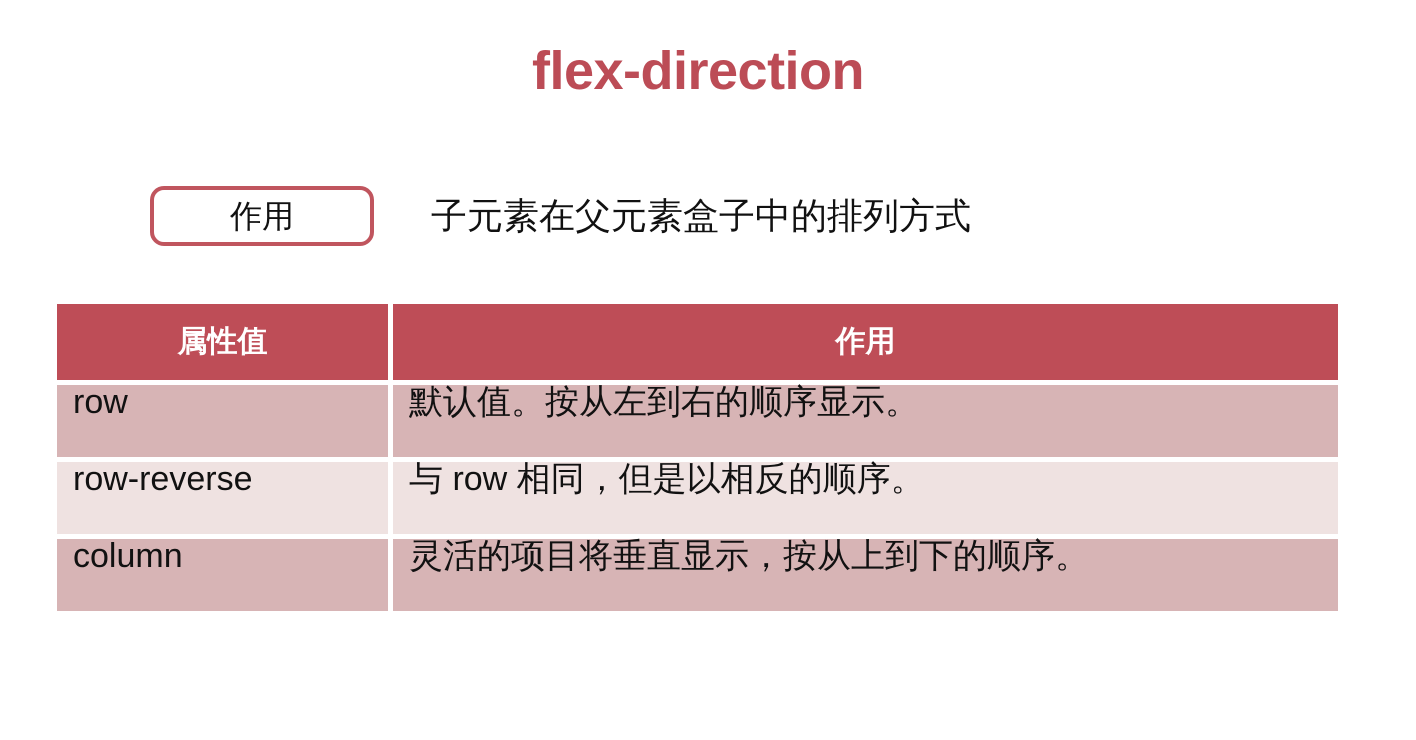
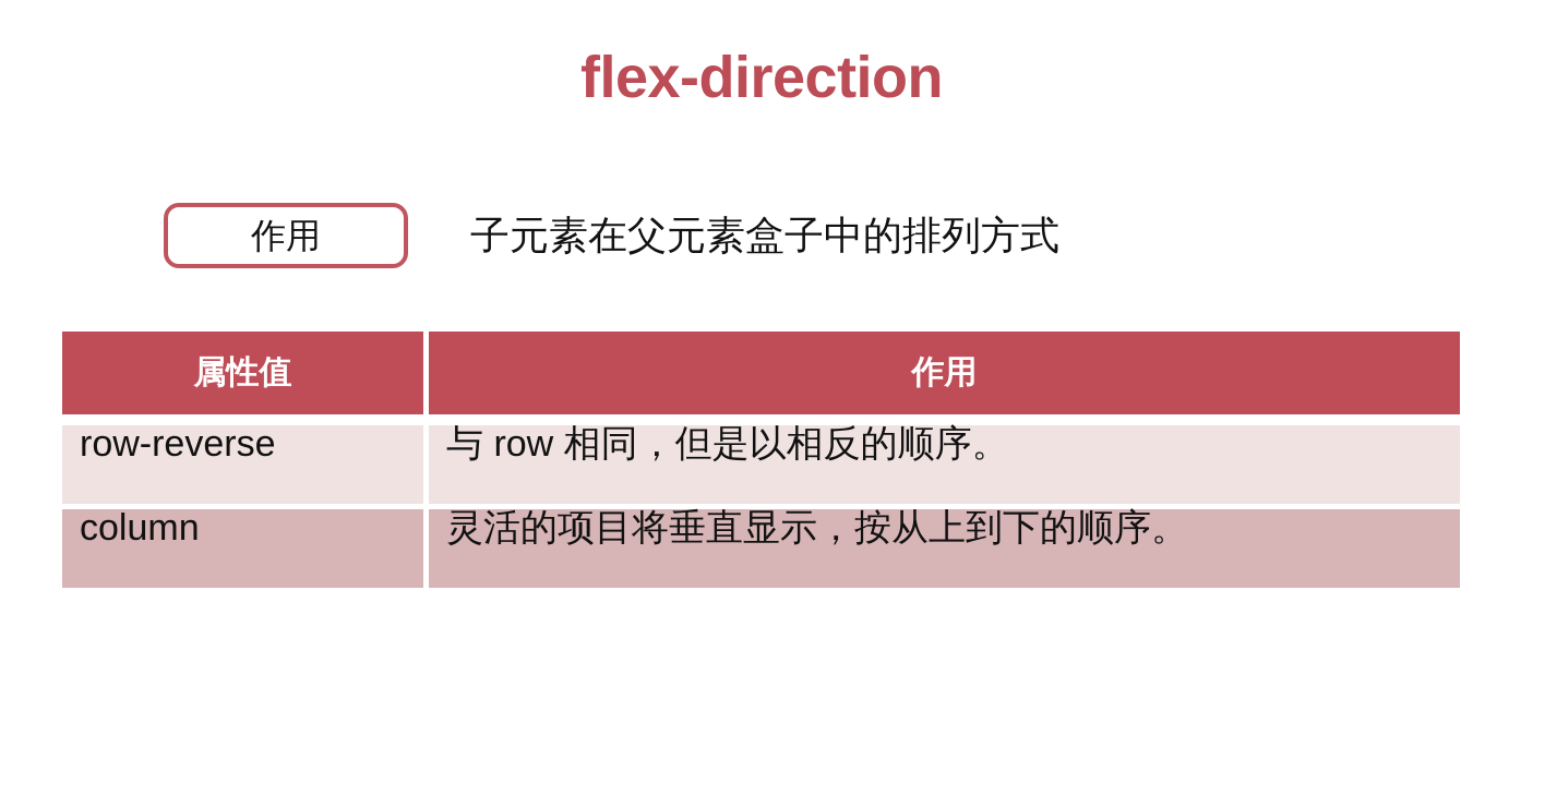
  flex-direction
  作用
  子元素在父元素盒子中的排列方式
  属性值	作用
- row	默认值。按从左到右的顺序显示。
  row-reverse	与 row 相同，但是以相反的顺序。
  column	灵活的项目将垂直显示，按从上到下的顺序。
